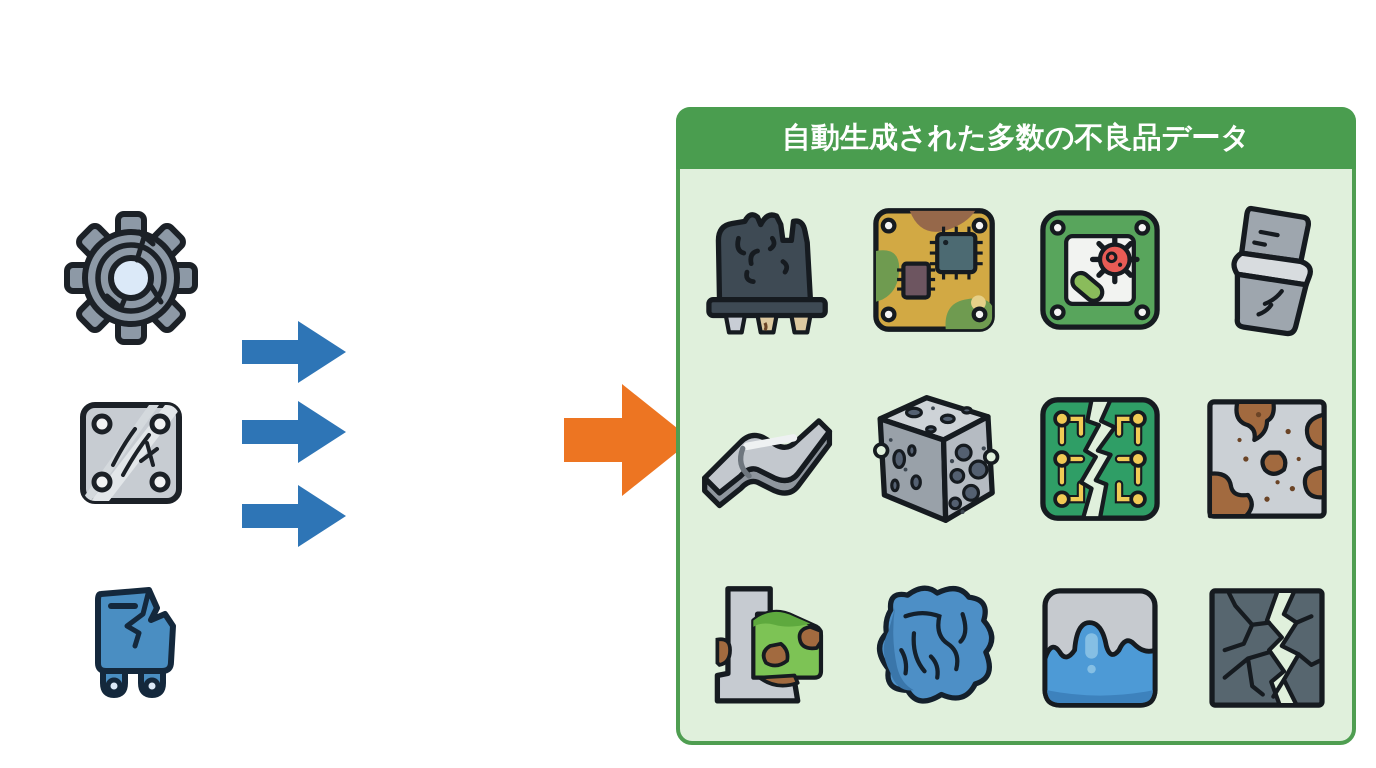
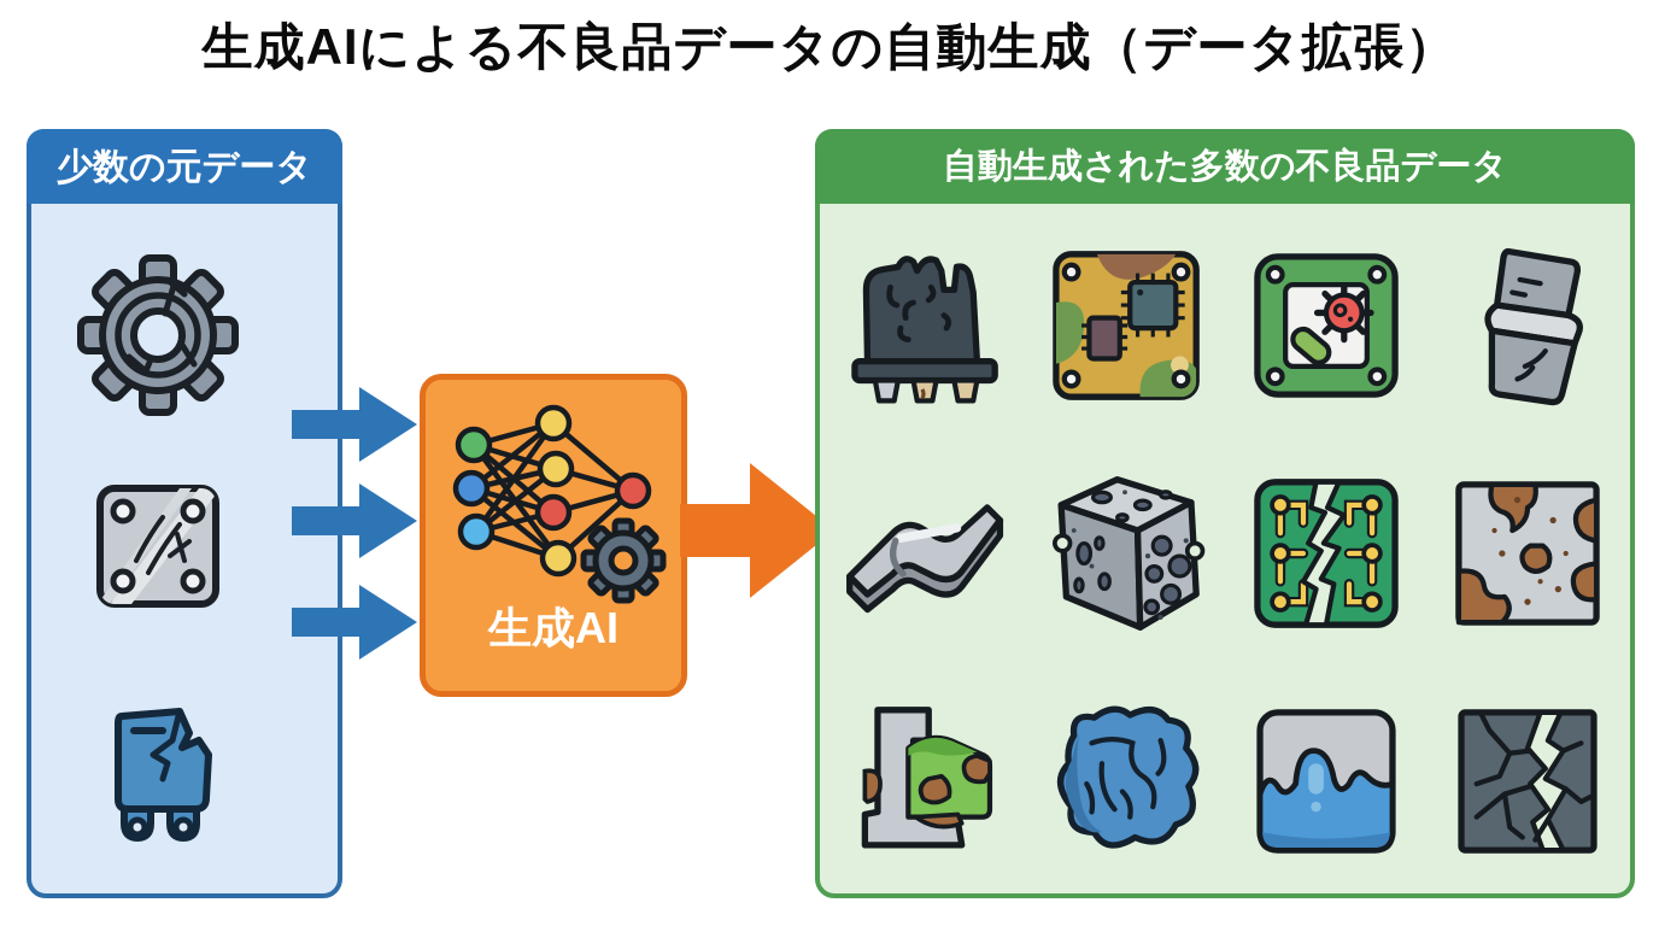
+ 生成AIによる不良品データの自動生成（データ拡張）
+ 少数の元データ
+ 生成AI
  自動生成された多数の不良品データ
